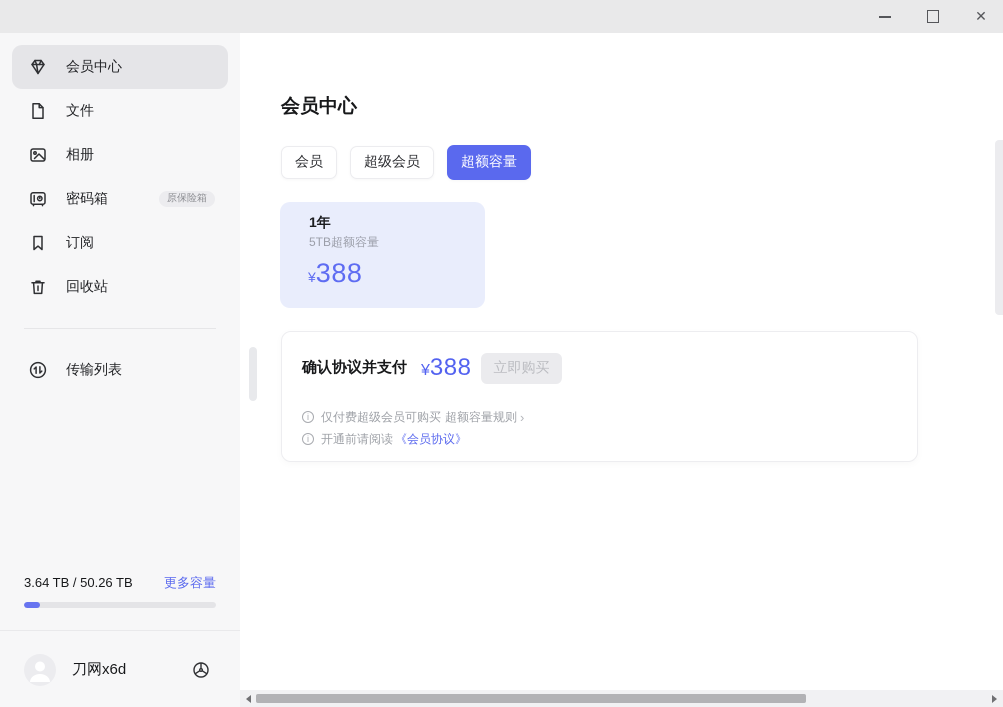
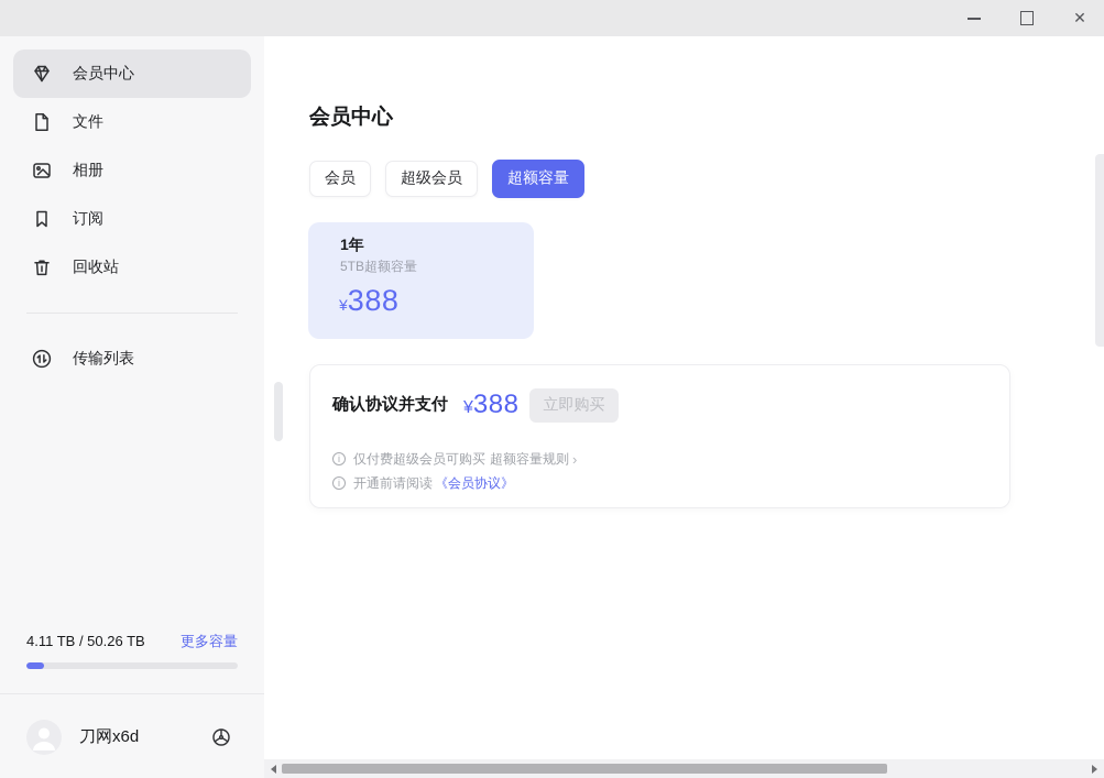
  ✕
  会员中心
  文件
  相册
- 密码箱
- 原保险箱
  订阅
  回收站
  传输列表
- 3.64 TB / 50.26 TB
+ 4.11 TB / 50.26 TB
  更多容量
  刀网x6d
  会员中心
  会员
  超级会员
  超额容量
  1年
  5TB超额容量
  ¥388
  确认协议并支付
  ¥
  388
  立即购买
  i
  仅付费超级会员可购买
  超额容量规则
  ›
  i
  开通前请阅读
  《会员协议》
